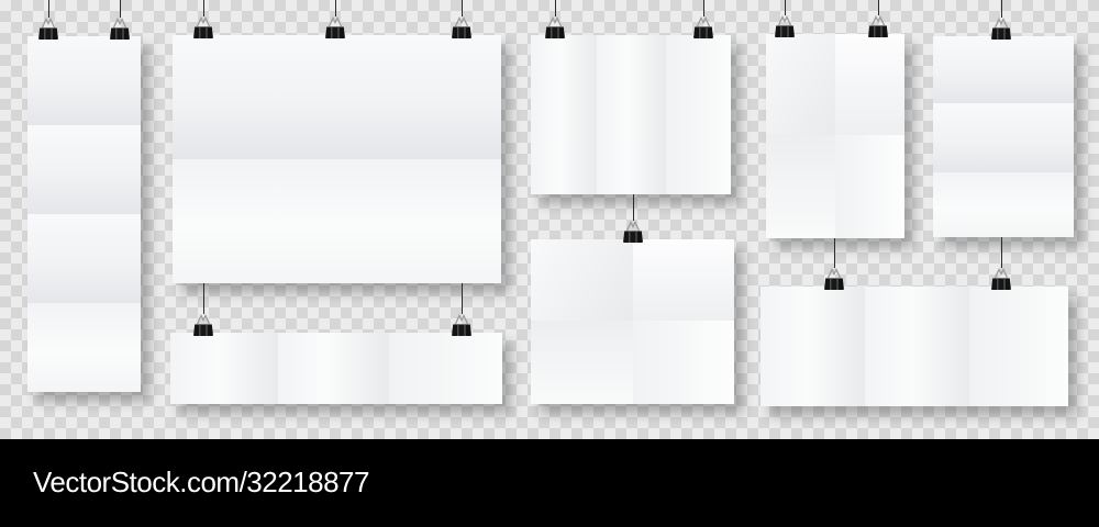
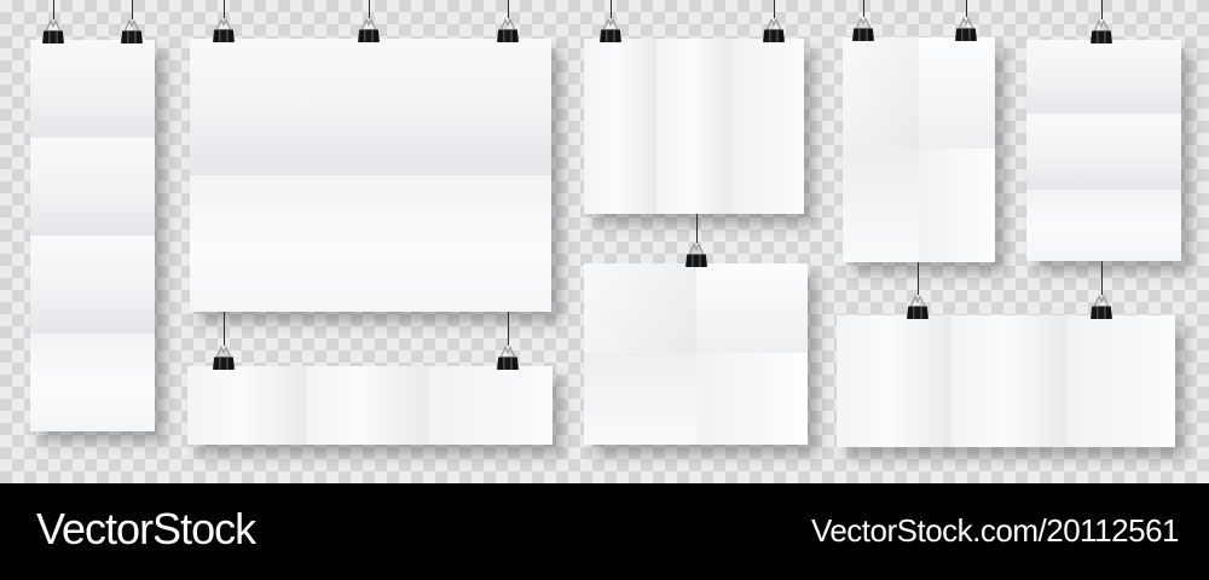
+ VectorStock
- VectorStock.com/32218877
+ VectorStock.com/20112561
